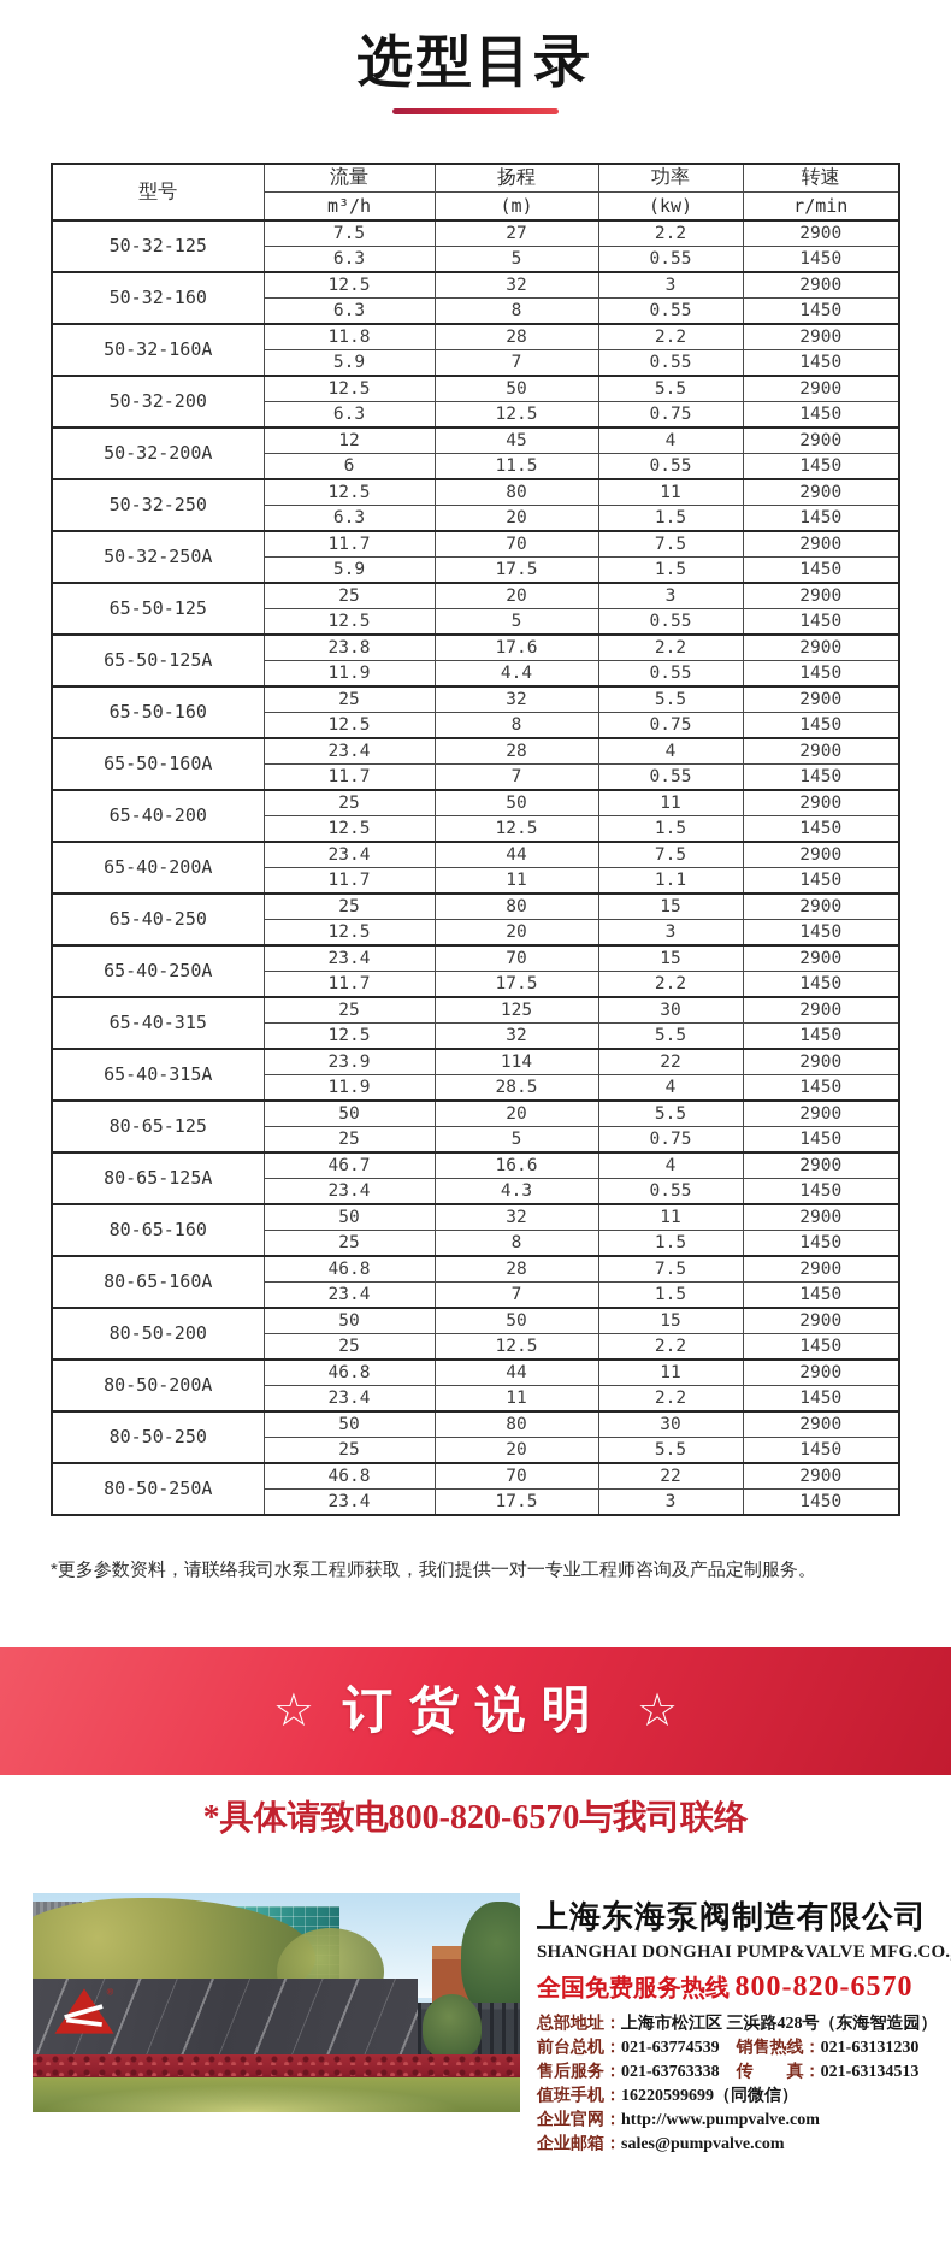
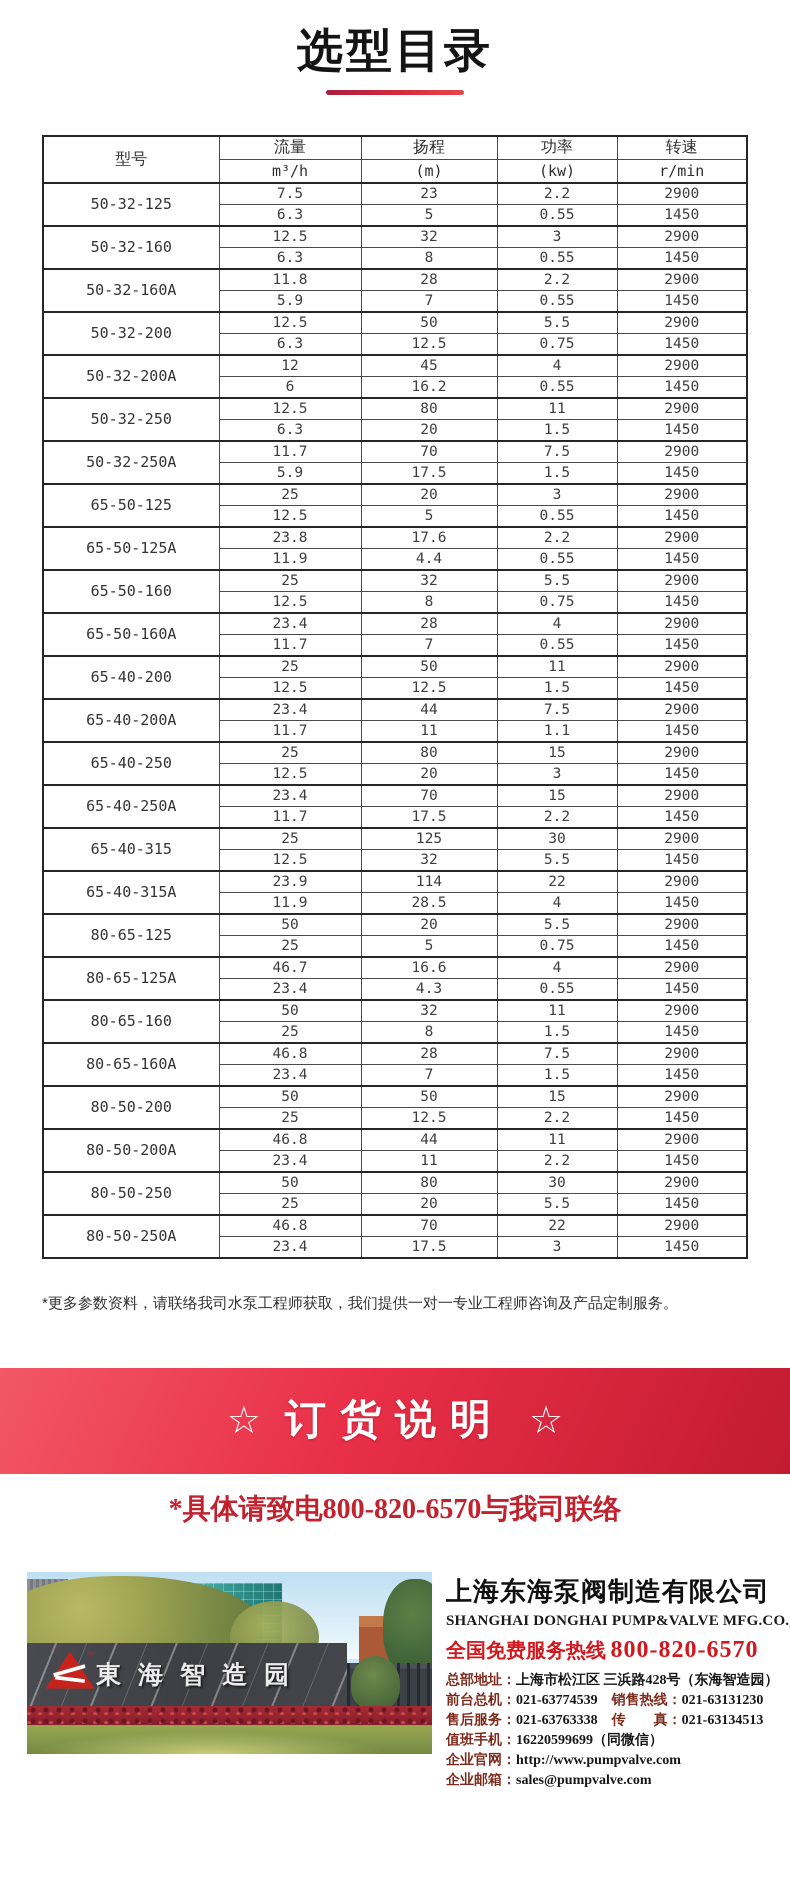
  选型目录
  型号	流量	扬程	功率	转速
  m³/h	(m)	(kw)	r/min
- 50-32-125	7.5	27	2.2	2900
+ 50-32-125	7.5	23	2.2	2900
  6.3	5	0.55	1450
  50-32-160	12.5	32	3	2900
  6.3	8	0.55	1450
  50-32-160A	11.8	28	2.2	2900
  5.9	7	0.55	1450
  50-32-200	12.5	50	5.5	2900
  6.3	12.5	0.75	1450
  50-32-200A	12	45	4	2900
- 6	11.5	0.55	1450
+ 6	16.2	0.55	1450
  50-32-250	12.5	80	11	2900
  6.3	20	1.5	1450
  50-32-250A	11.7	70	7.5	2900
  5.9	17.5	1.5	1450
  65-50-125	25	20	3	2900
  12.5	5	0.55	1450
  65-50-125A	23.8	17.6	2.2	2900
  11.9	4.4	0.55	1450
  65-50-160	25	32	5.5	2900
  12.5	8	0.75	1450
  65-50-160A	23.4	28	4	2900
  11.7	7	0.55	1450
  65-40-200	25	50	11	2900
  12.5	12.5	1.5	1450
  65-40-200A	23.4	44	7.5	2900
  11.7	11	1.1	1450
  65-40-250	25	80	15	2900
  12.5	20	3	1450
  65-40-250A	23.4	70	15	2900
  11.7	17.5	2.2	1450
  65-40-315	25	125	30	2900
  12.5	32	5.5	1450
  65-40-315A	23.9	114	22	2900
  11.9	28.5	4	1450
  80-65-125	50	20	5.5	2900
  25	5	0.75	1450
  80-65-125A	46.7	16.6	4	2900
  23.4	4.3	0.55	1450
  80-65-160	50	32	11	2900
  25	8	1.5	1450
  80-65-160A	46.8	28	7.5	2900
  23.4	7	1.5	1450
  80-50-200	50	50	15	2900
  25	12.5	2.2	1450
  80-50-200A	46.8	44	11	2900
  23.4	11	2.2	1450
  80-50-250	50	80	30	2900
  25	20	5.5	1450
  80-50-250A	46.8	70	22	2900
  23.4	17.5	3	1450
  *更多参数资料，请联络我司水泵工程师获取，我们提供一对一专业工程师咨询及产品定制服务。
  ☆
  订货说明
  ☆
  *具体请致电800-820-6570与我司联络
  ®
+ 東海智造园
  上海东海泵阀制造有限公司
  SHANGHAI DONGHAI PUMP&VALVE MFG.CO.
  全国免费服务热线 800-820-6570
  总部地址：上海市松江区 三浜路428号（东海智造园）
  前台总机：021-63774539 销售热线：021-63131230
  售后服务：021-63763338 传 真：021-63134513
  值班手机：16220599699（同微信）
  企业官网：http://www.pumpvalve.com
  企业邮箱：sales@pumpvalve.com
